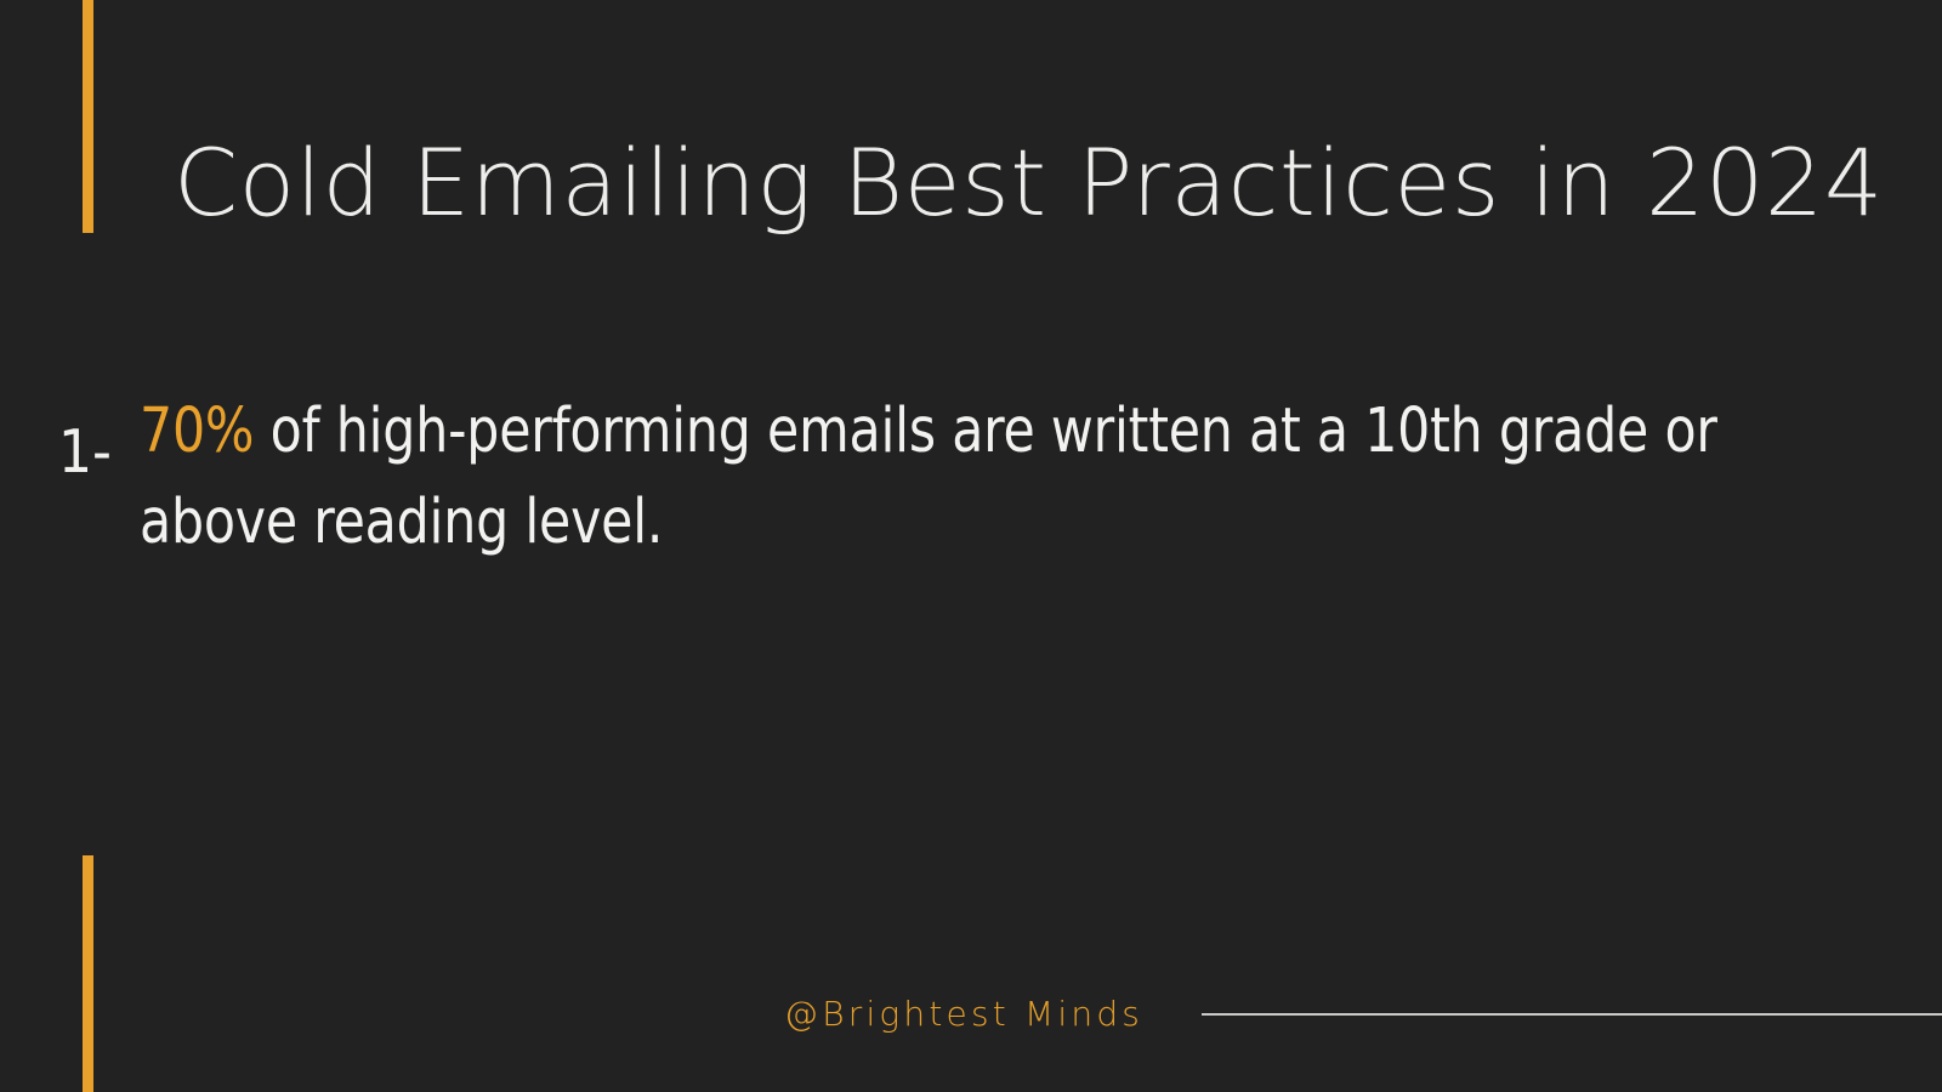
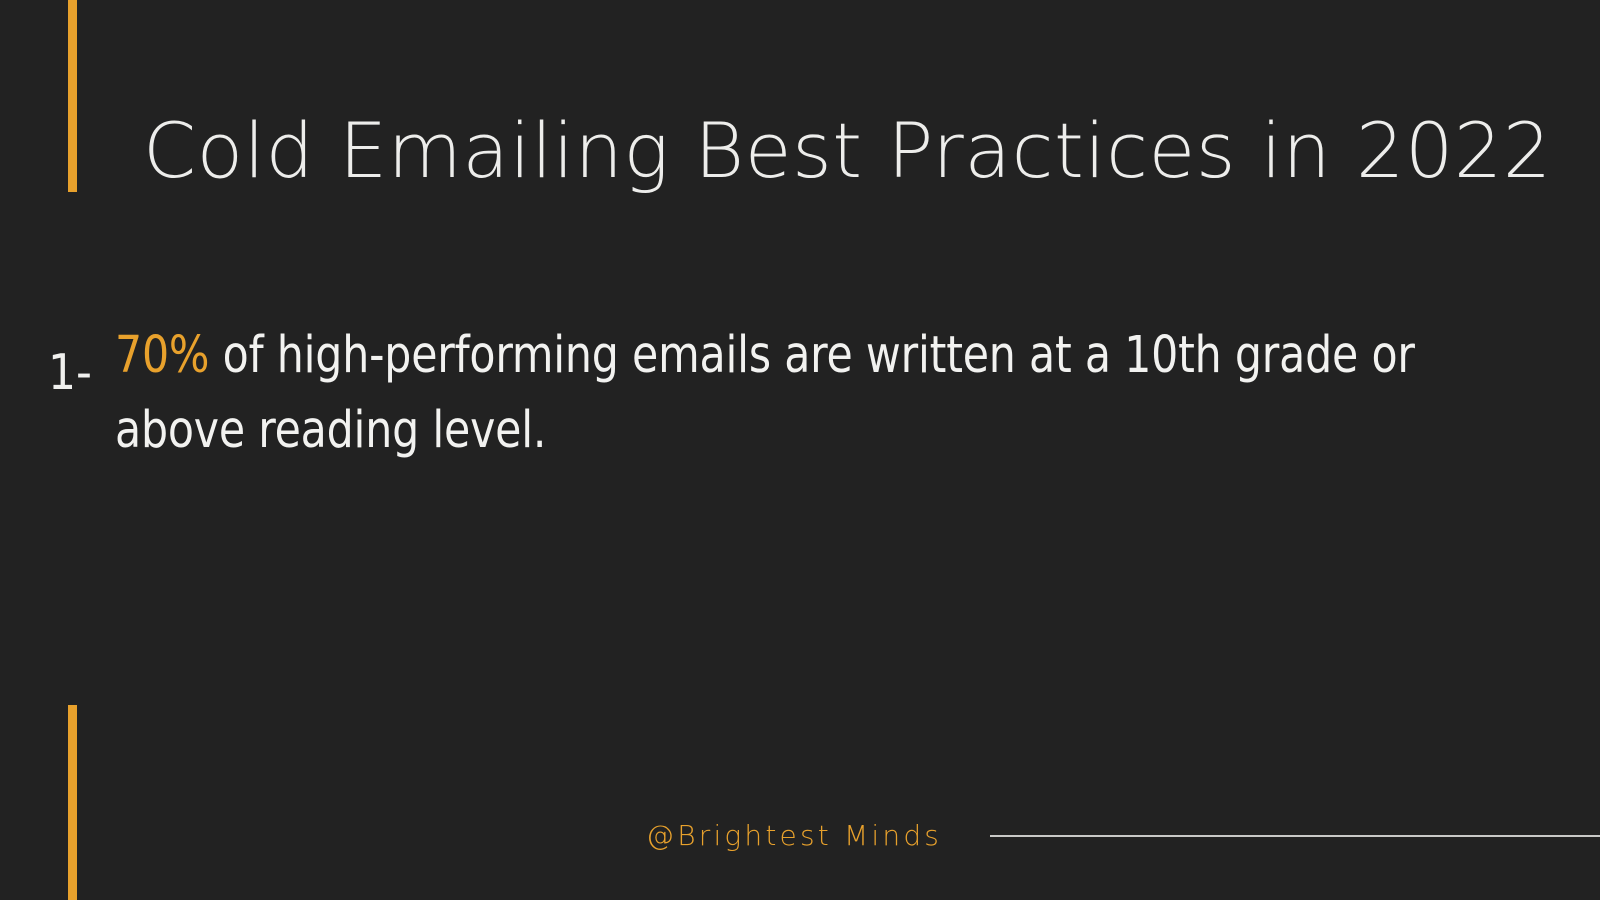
- Cold Emailing Best Practices in 2024
+ Cold Emailing Best Practices in 2022
  1-
  70% of high-performing emails are written at a 10th grade or above reading level.
  @Brightest Minds
